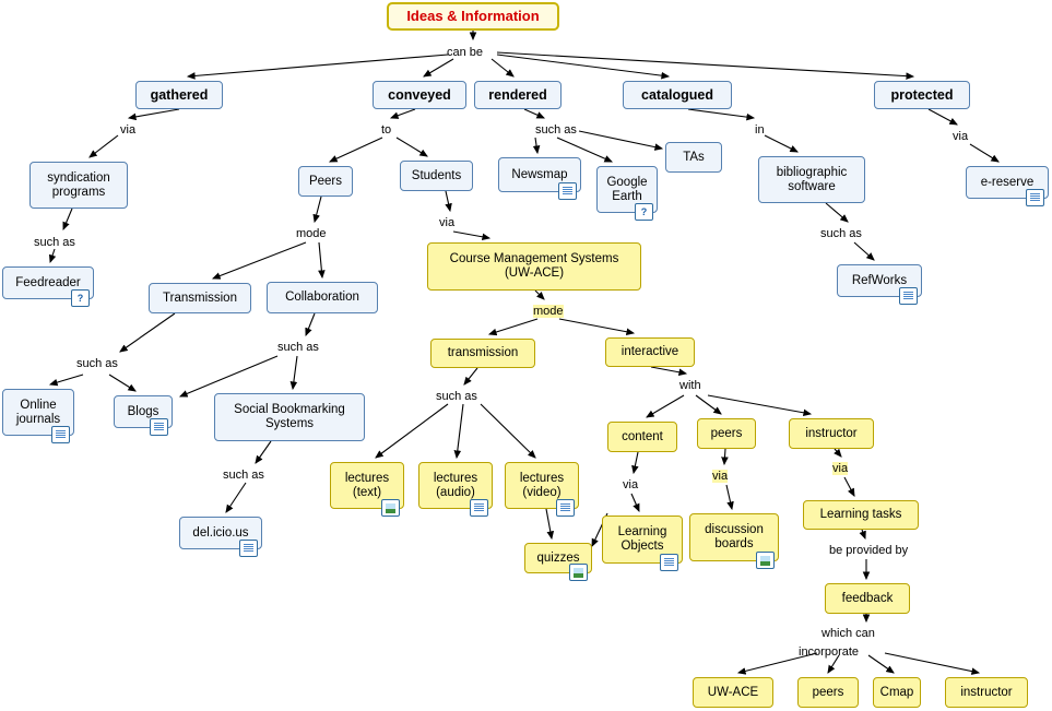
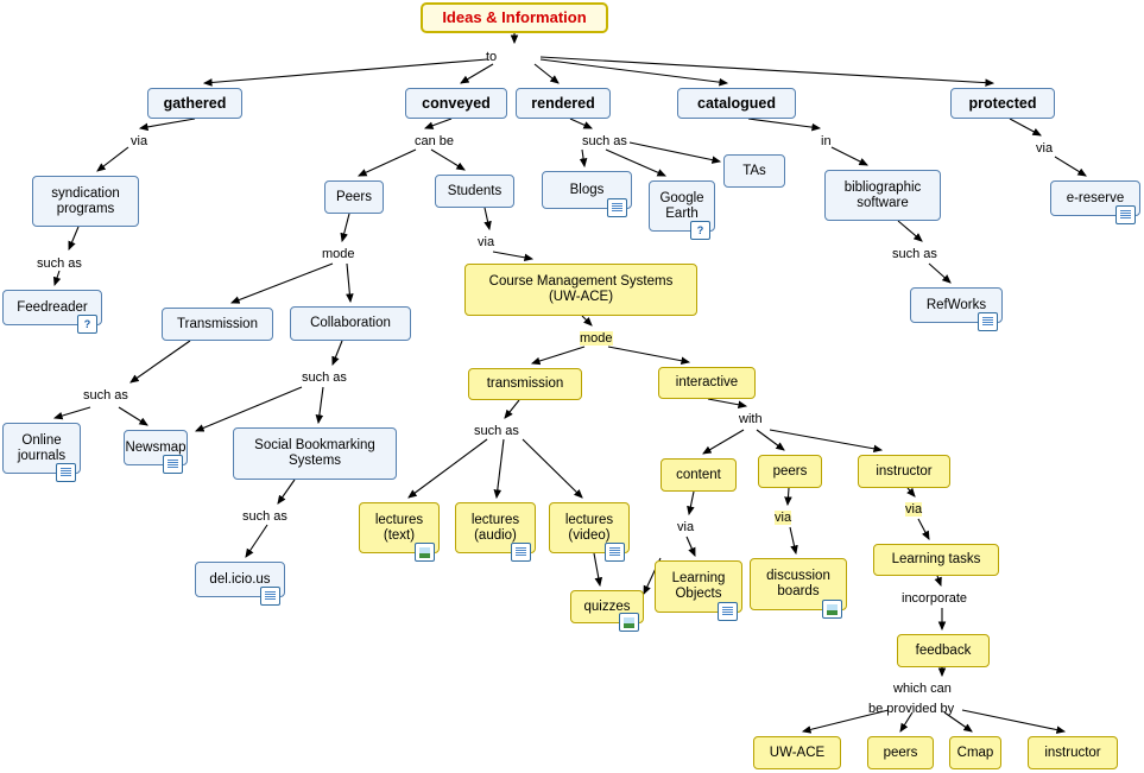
  Ideas & Information
  gathered
  conveyed
  rendered
  catalogued
  protected
  syndication
  programs
  Feedreader
  ?
  Peers
  Students
- Newsmap
+ Blogs
  Google
  Earth
  ?
  TAs
  bibliographic
  software
  RefWorks
  e-reserve
  Transmission
  Collaboration
  Online
  journals
- Blogs
+ Newsmap
  Social Bookmarking
  Systems
  del.icio.us
  Course Management Systems
  (UW-ACE)
  transmission
  interactive
  lectures
  (text)
  lectures
  (audio)
  lectures
  (video)
  quizzes
  content
  peers
  instructor
  Learning
  Objects
  discussion
  boards
  Learning tasks
  feedback
  UW-ACE
  peers
  Cmap
  instructor
- can be
+ to
  via
  such as
- to
+ can be
  mode
  such as
  in
  via
  such as
  via
  such as
  such as
  such as
  mode
  such as
  with
  via
  via
  via
- be provided by
+ incorporate
  which can
- incorporate
+ be provided by
